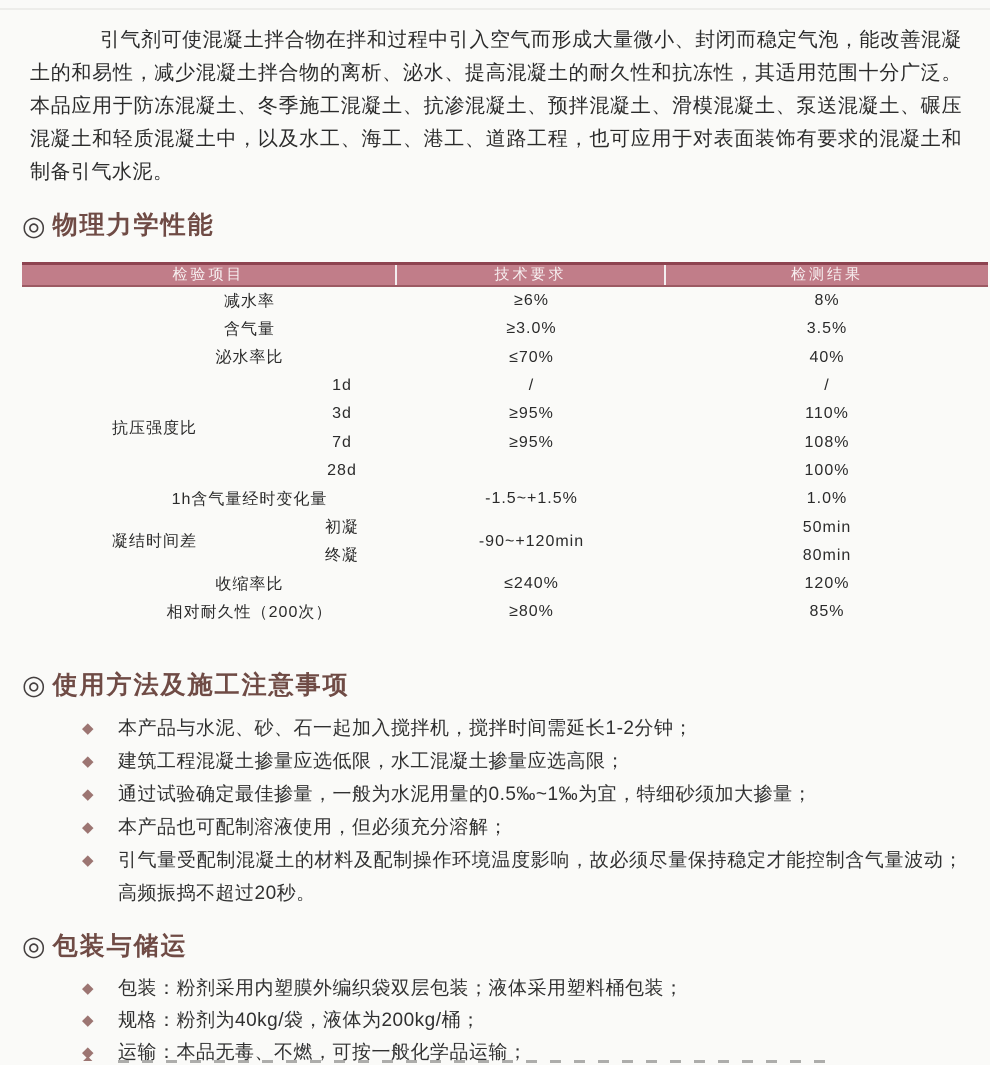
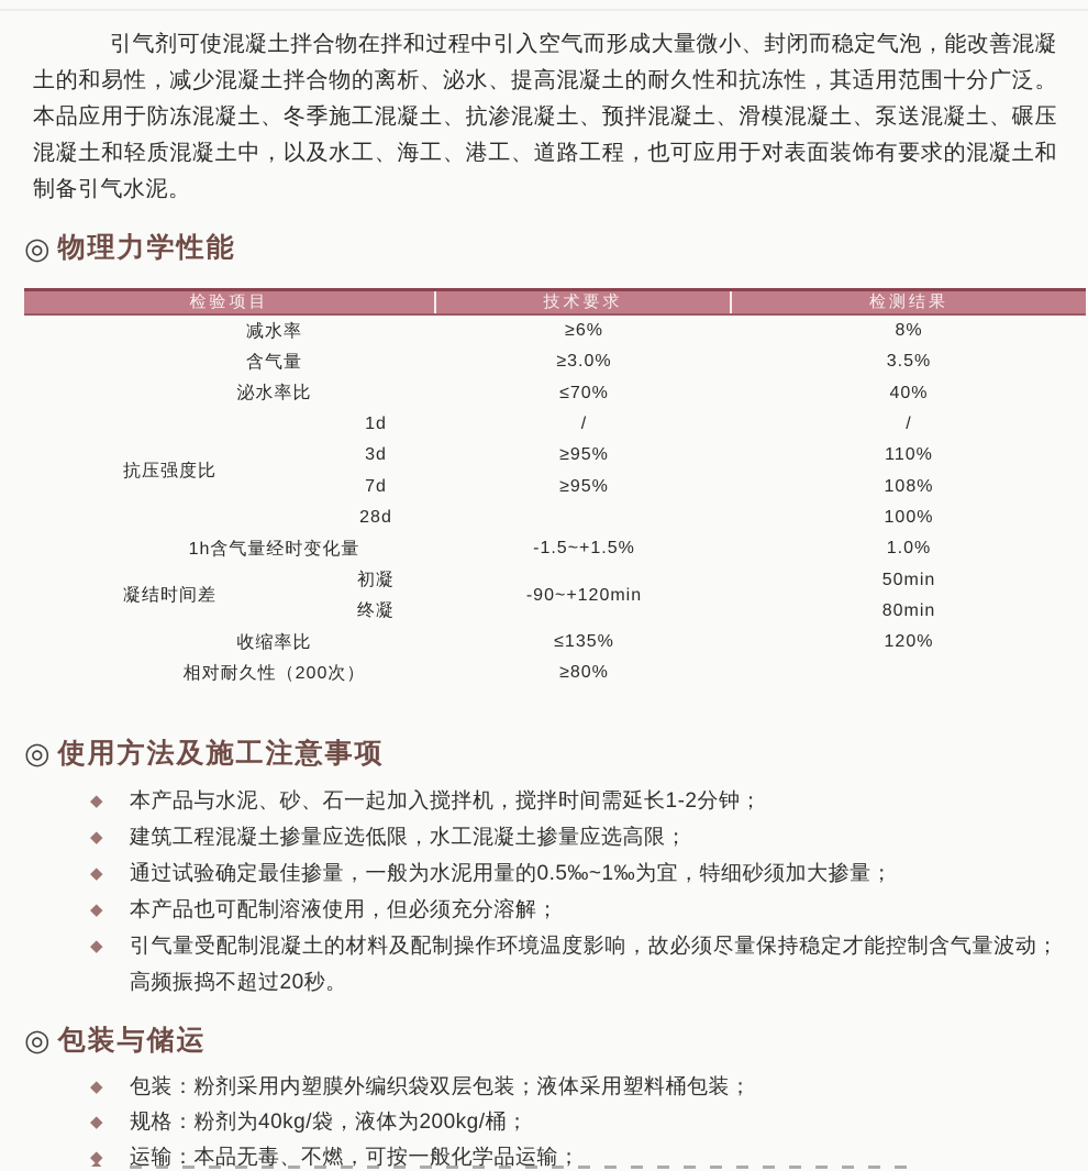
  引气剂可使混凝土拌合物在拌和过程中引入空气而形成大量微小、封闭而稳定气泡，能改善混凝土的和易性，减少混凝土拌合物的离析、泌水、提高混凝土的耐久性和抗冻性，其适用范围十分广泛。本品应用于防冻混凝土、冬季施工混凝土、抗渗混凝土、预拌混凝土、滑模混凝土、泵送混凝土、碾压混凝土和轻质混凝土中，以及水工、海工、港工、道路工程，也可应用于对表面装饰有要求的混凝土和制备引气水泥。
  ◎
  物理力学性能
  检验项目
  技术要求
  检测结果
  减水率
  ≥6%
  8%
  含气量
  ≥3.0%
  3.5%
  泌水率比
  ≤70%
  40%
  抗压强度比
  1d
  /
  /
  3d
  ≥95%
  110%
  7d
  ≥95%
  108%
  28d
  100%
  1h含气量经时变化量
  -1.5~+1.5%
  1.0%
  凝结时间差
  初凝
  -90~+120min
  50min
  终凝
  80min
  收缩率比
- ≤240%
+ ≤135%
  120%
  相对耐久性（200次）
  ≥80%
- 85%
  ◎
  使用方法及施工注意事项
  ◆
  本产品与水泥、砂、石一起加入搅拌机，搅拌时间需延长1-2分钟；
  ◆
  建筑工程混凝土掺量应选低限，水工混凝土掺量应选高限；
  ◆
  通过试验确定最佳掺量，一般为水泥用量的0.5‰~1‰为宜，特细砂须加大掺量；
  ◆
  本产品也可配制溶液使用，但必须充分溶解；
  ◆
  引气量受配制混凝土的材料及配制操作环境温度影响，故必须尽量保持稳定才能控制含气量波动；高频振捣不超过20秒。
  ◎
  包装与储运
  ◆
  包装：粉剂采用内塑膜外编织袋双层包装；液体采用塑料桶包装；
  ◆
  规格：粉剂为40kg/袋，液体为200kg/桶；
  ◆
  运输：本品无毒、不燃，可按一般化学品运输；
